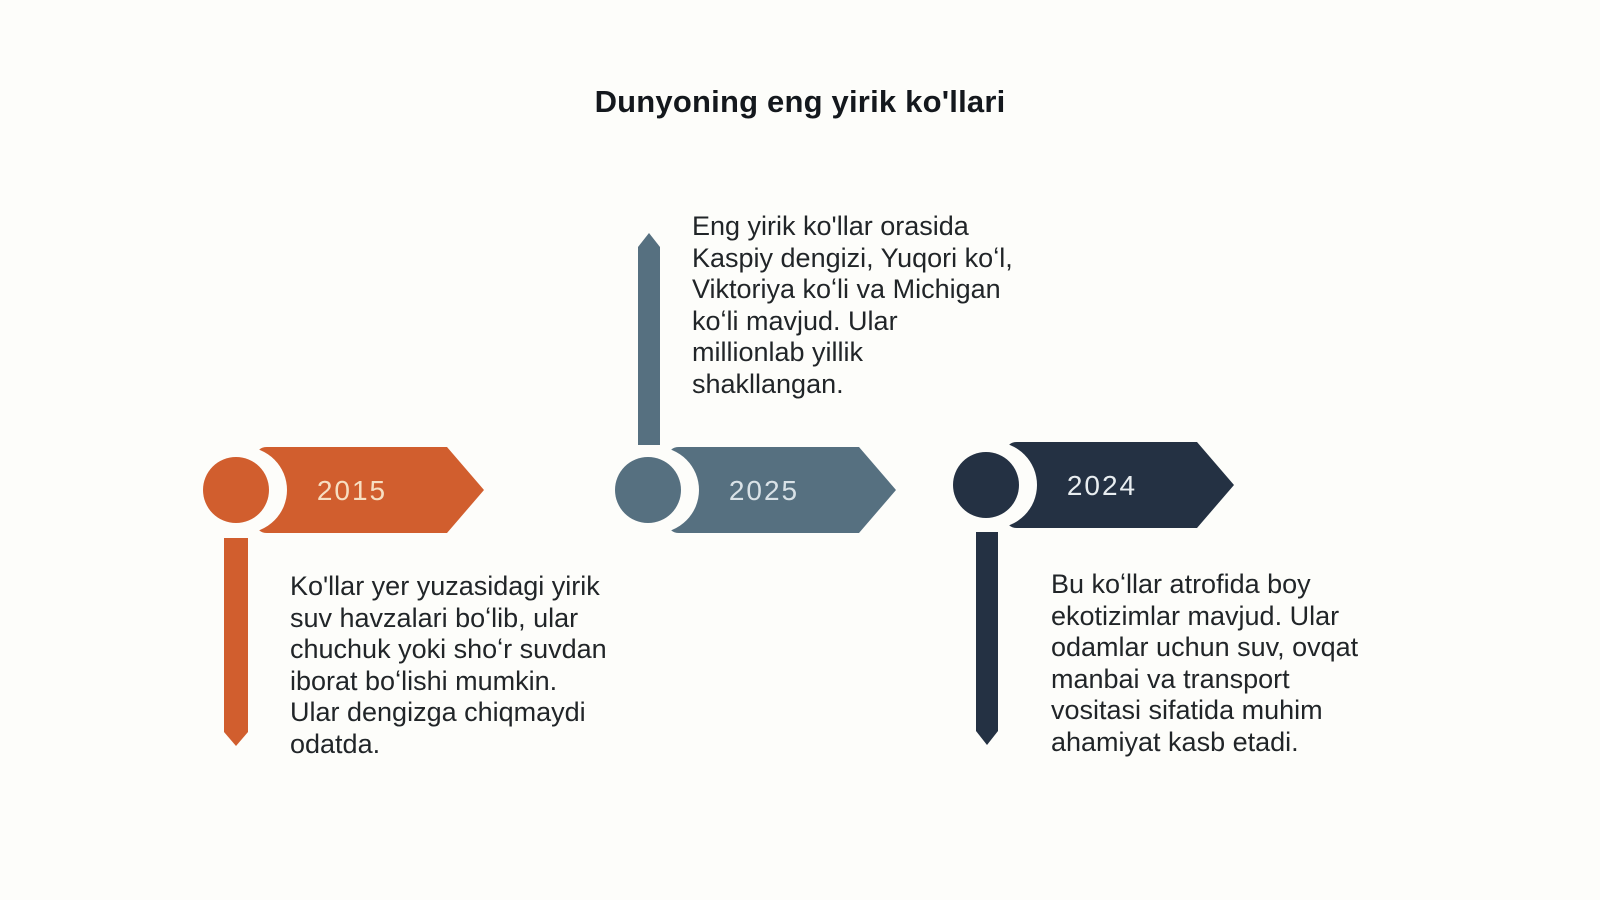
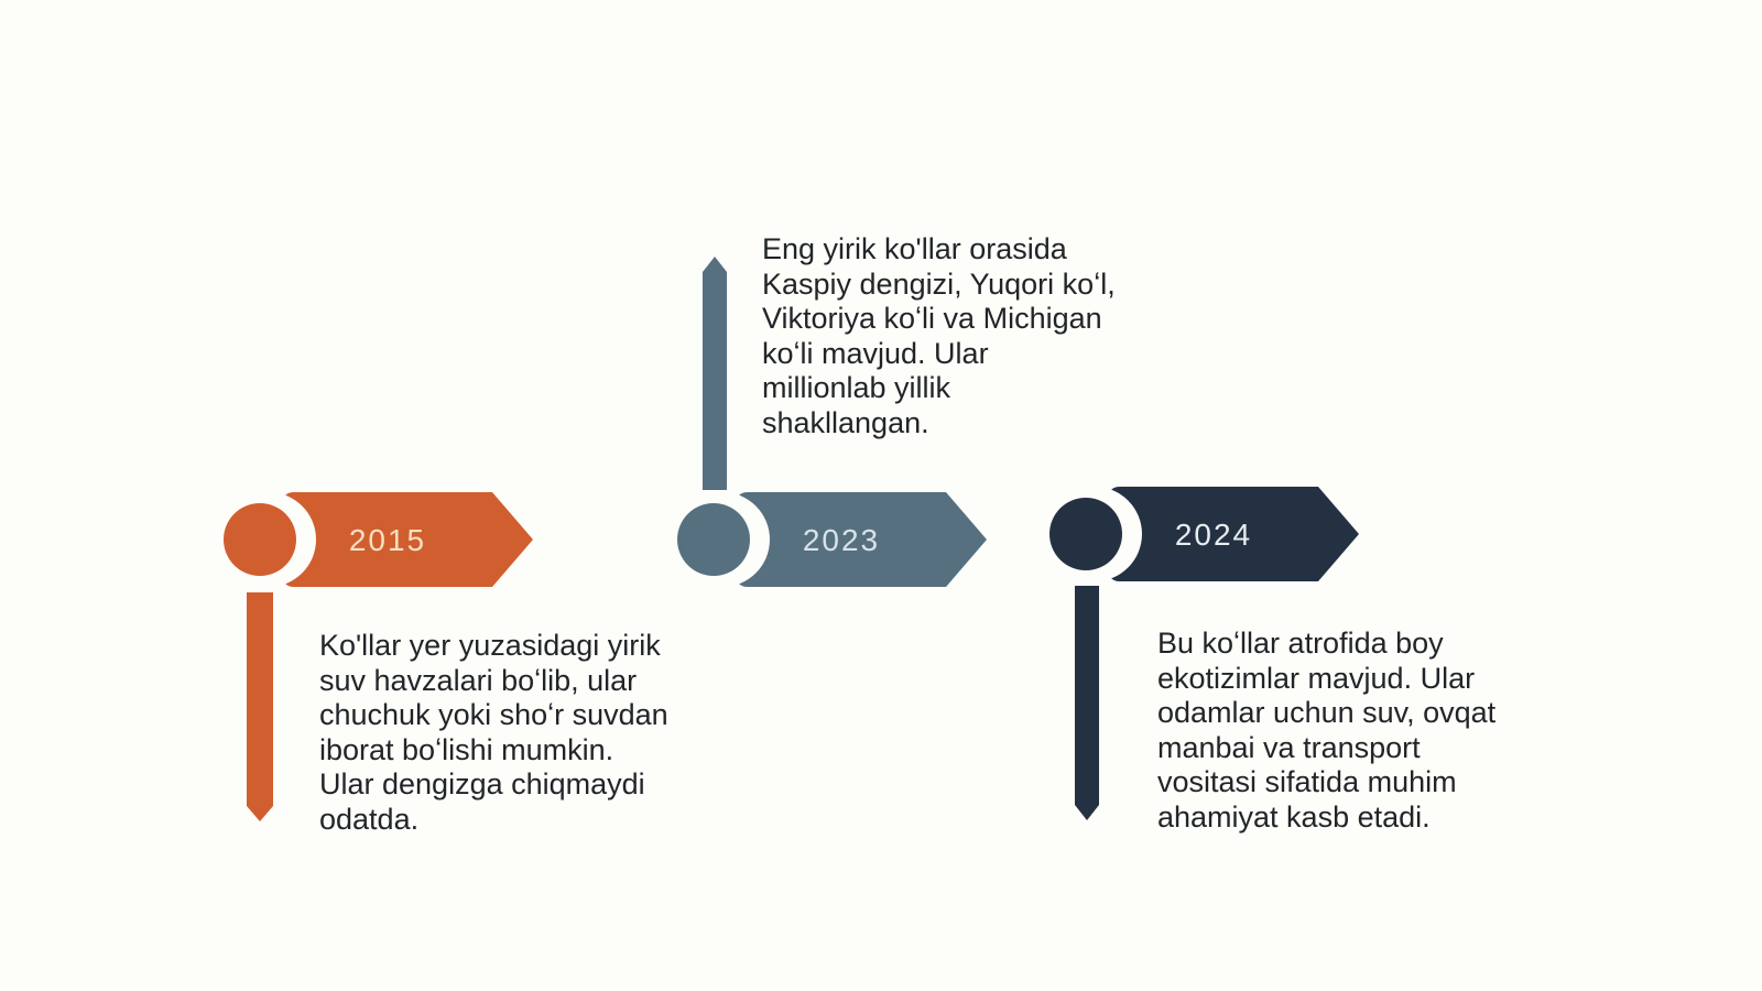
- Dunyoning eng yirik ko'llari
  2015
- 2025
+ 2023
  2024
  Ko'llar yer yuzasidagi yirik
  suv havzalari boʻlib, ular
  chuchuk yoki shoʻr suvdan
  iborat boʻlishi mumkin.
  Ular dengizga chiqmaydi
  odatda.
  Eng yirik ko'llar orasida
  Kaspiy dengizi, Yuqori koʻl,
  Viktoriya koʻli va Michigan
  koʻli mavjud. Ular
  millionlab yillik
  shakllangan.
  Bu koʻllar atrofida boy
  ekotizimlar mavjud. Ular
  odamlar uchun suv, ovqat
  manbai va transport
  vositasi sifatida muhim
  ahamiyat kasb etadi.
